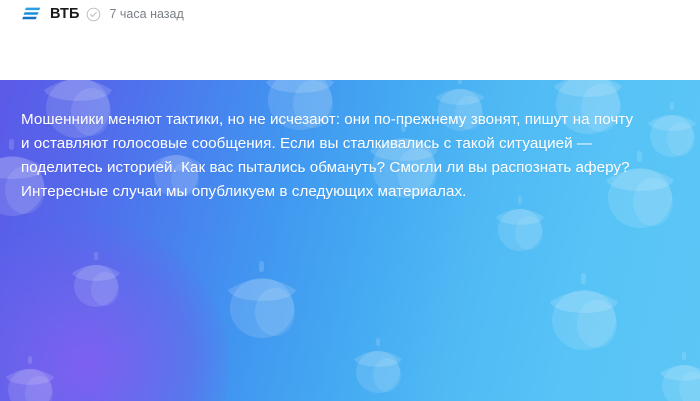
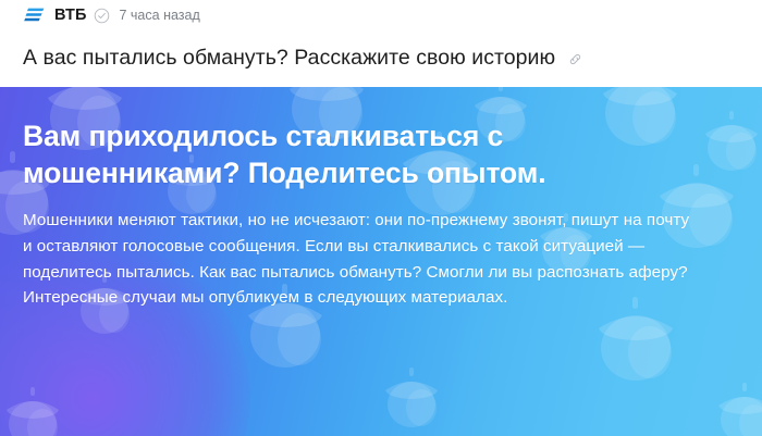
  ВТБ
  7 часа назад
+ А вас пытались обмануть? Расскажите свою историю
+ Вам приходилось сталкиваться с мошенниками? Поделитесь опытом.
- Мошенники меняют тактики, но не исчезают: они по-прежнему звонят, пишут на почту и оставляют голосовые сообщения. Если вы сталкивались с такой ситуацией — поделитесь историей. Как вас пытались обмануть? Смогли ли вы распознать аферу? Интересные случаи мы опубликуем в следующих материалах.
+ Мошенники меняют тактики, но не исчезают: они по-прежнему звонят, пишут на почту и оставляют голосовые сообщения. Если вы сталкивались с такой ситуацией — поделитесь пытались. Как вас пытались обмануть? Смогли ли вы распознать аферу? Интересные случаи мы опубликуем в следующих материалах.
